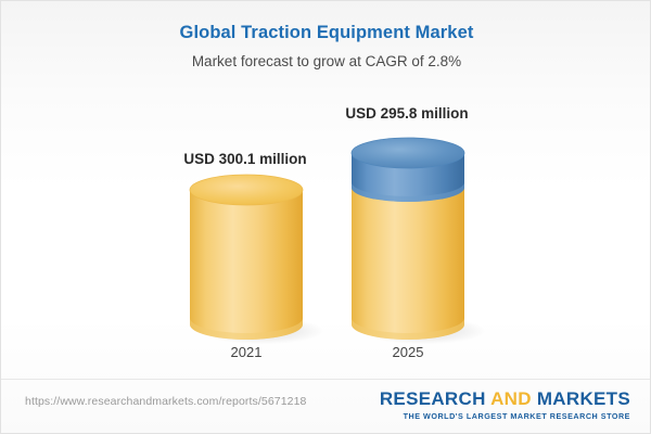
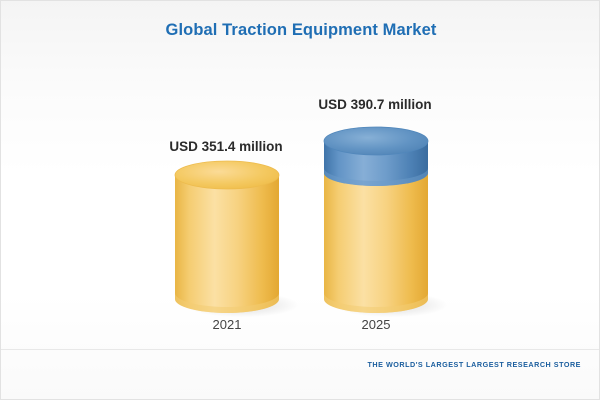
  Global Traction Equipment Market
- Market forecast to grow at CAGR of 2.8%
- USD 300.1 million
+ USD 351.4 million
  2021
- USD 295.8 million
+ USD 390.7 million
  2025
- https://www.researchandmarkets.com/reports/5671218
- RESEARCH AND MARKETS
- THE WORLD'S LARGEST MARKET RESEARCH STORE
+ THE WORLD'S LARGEST LARGEST RESEARCH STORE
